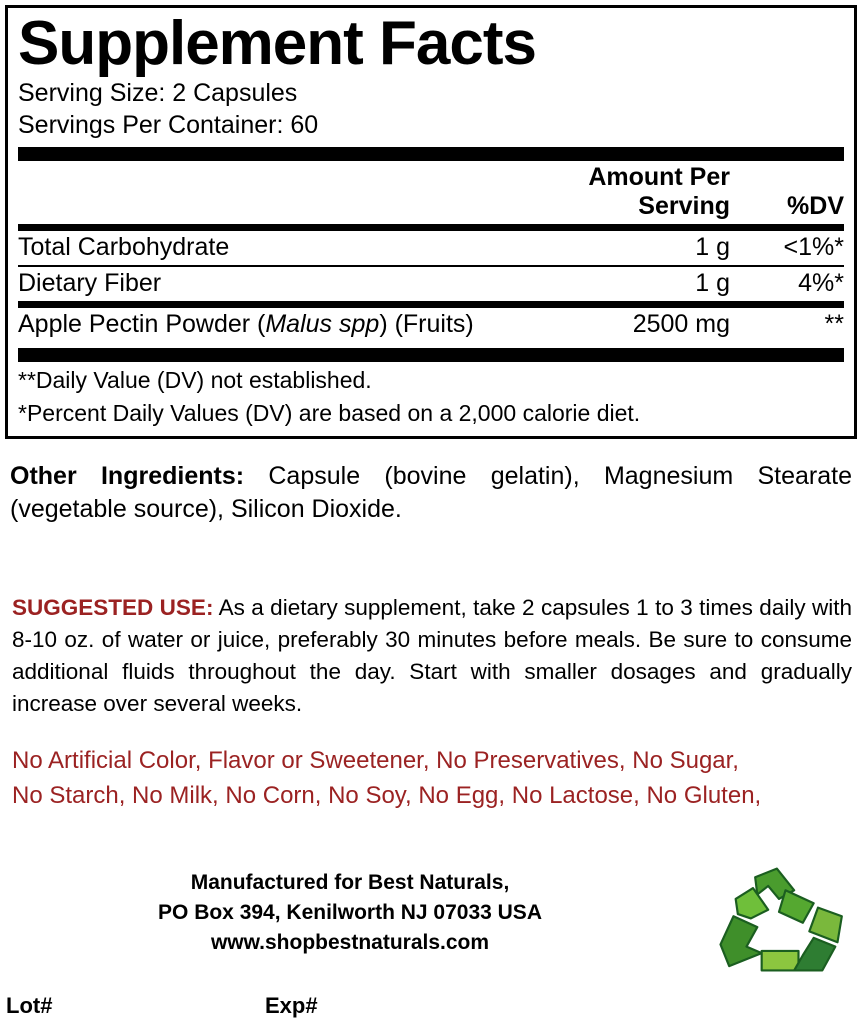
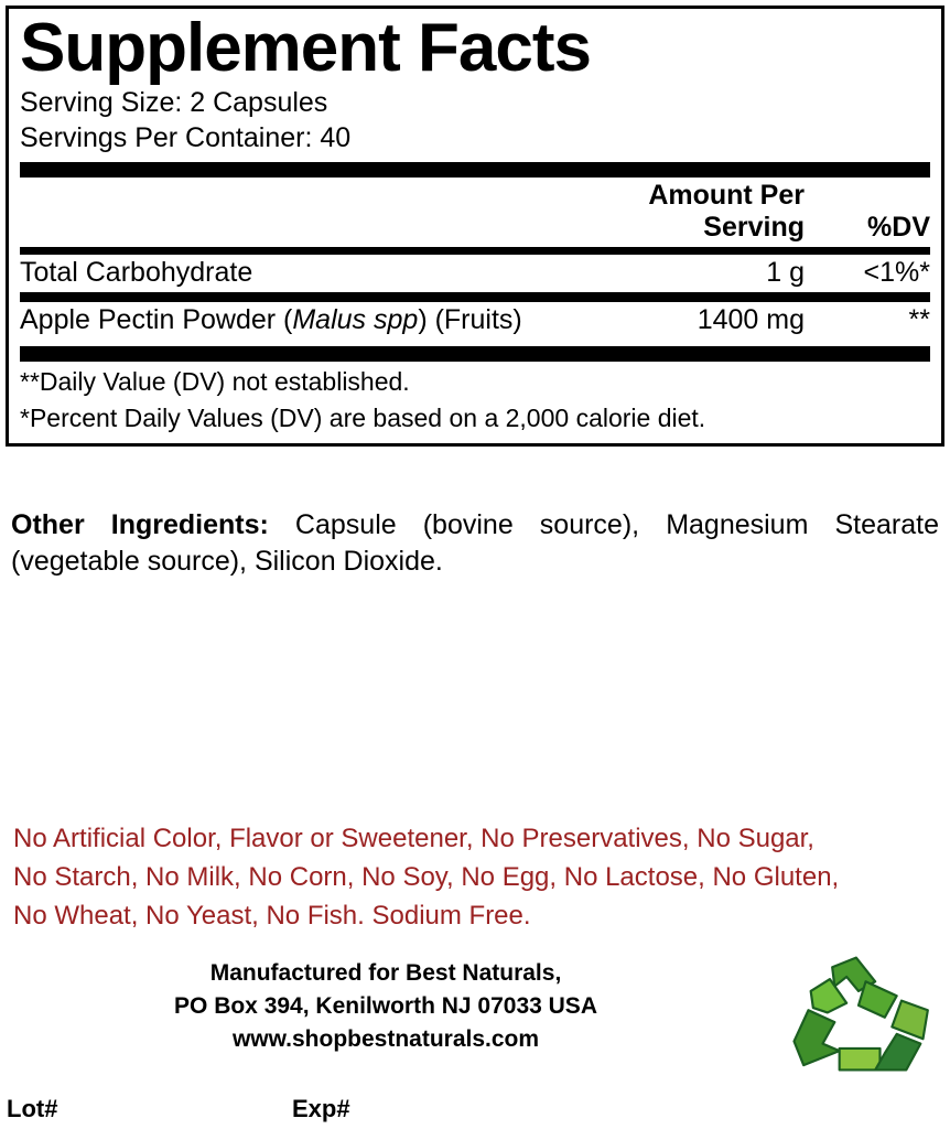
  Supplement Facts
  Serving Size: 2 Capsules
- Servings Per Container: 60
+ Servings Per Container: 40
  	Amount Per Serving	%DV
  Total Carbohydrate	1 g	<1%*
- Dietary Fiber	1 g	4%*
- Apple Pectin Powder (Malus spp) (Fruits)	2500 mg	**
+ Apple Pectin Powder (Malus spp) (Fruits)	1400 mg	**
  **Daily Value (DV) not established.
  *Percent Daily Values (DV) are based on a 2,000 calorie diet.
- Other Ingredients: Capsule (bovine gelatin), Magnesium Stearate (vegetable source), Silicon Dioxide.
+ Other Ingredients: Capsule (bovine source), Magnesium Stearate (vegetable source), Silicon Dioxide.
- SUGGESTED USE: As a dietary supplement, take 2 capsules 1 to 3 times daily with 8-10 oz. of water or juice, preferably 30 minutes before meals. Be sure to consume additional fluids throughout the day. Start with smaller dosages and gradually increase over several weeks.
  No Artificial Color, Flavor or Sweetener, No Preservatives, No Sugar,
  No Starch, No Milk, No Corn, No Soy, No Egg, No Lactose, No Gluten,
+ No Wheat, No Yeast, No Fish. Sodium Free.
  Manufactured for Best Naturals,
  PO Box 394, Kenilworth NJ 07033 USA
  www.shopbestnaturals.com
  Lot#
  Exp#
